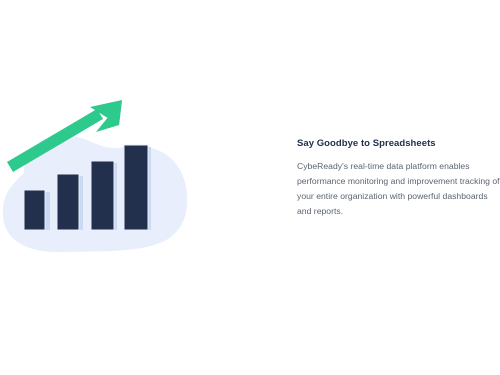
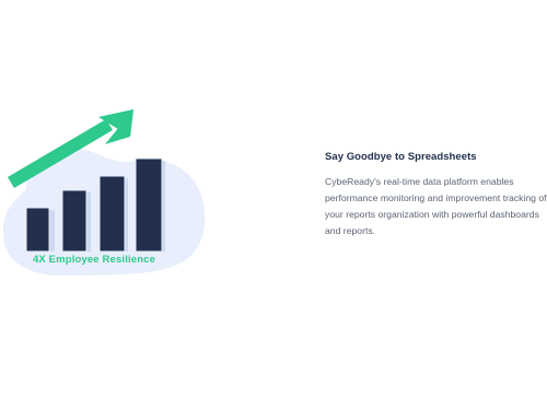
+ 4X Employee Resilience
  Say Goodbye to Spreadsheets
- CybeReady's real-time data platform enables performance monitoring and improvement tracking of your entire organization with powerful dashboards and reports.
+ CybeReady's real-time data platform enables performance monitoring and improvement tracking of your reports organization with powerful dashboards and reports.
